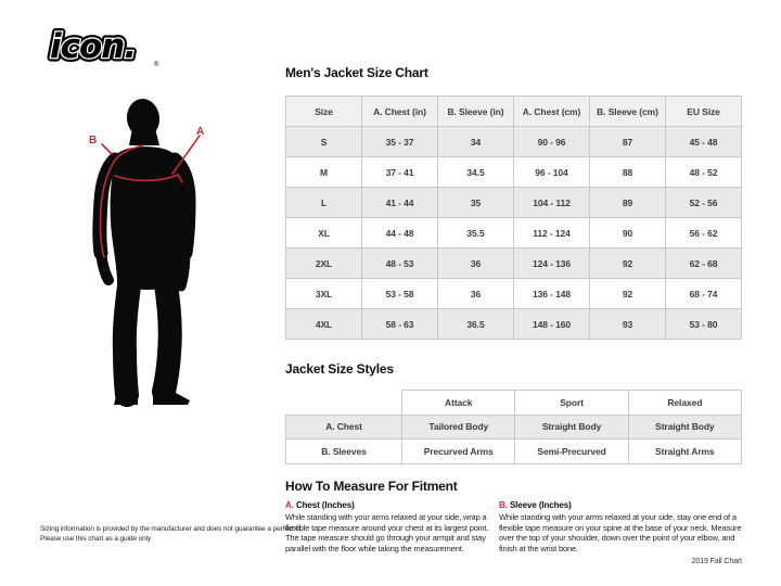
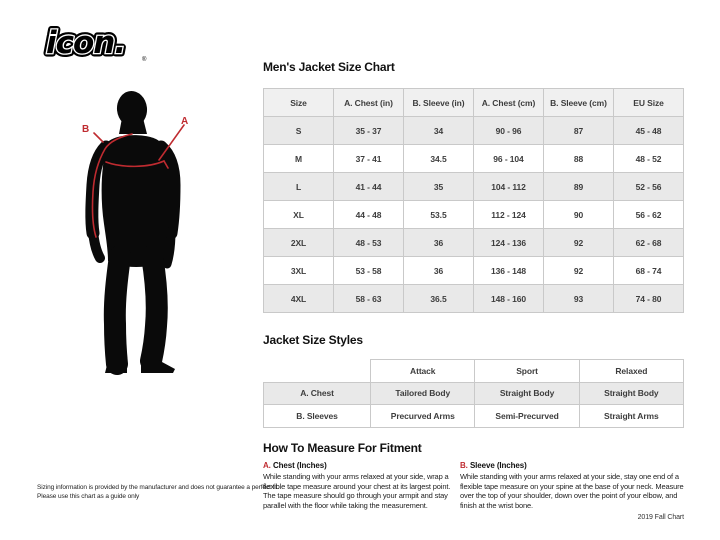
  icon.
  A
  B
  Men's Jacket Size Chart
  Size	A. Chest (in)	B. Sleeve (in)	A. Chest (cm)	B. Sleeve (cm)	EU Size
  S	35 - 37	34	90 - 96	87	45 - 48
  M	37 - 41	34.5	96 - 104	88	48 - 52
  L	41 - 44	35	104 - 112	89	52 - 56
- XL	44 - 48	35.5	112 - 124	90	56 - 62
+ XL	44 - 48	53.5	112 - 124	90	56 - 62
  2XL	48 - 53	36	124 - 136	92	62 - 68
  3XL	53 - 58	36	136 - 148	92	68 - 74
- 4XL	58 - 63	36.5	148 - 160	93	53 - 80
+ 4XL	58 - 63	36.5	148 - 160	93	74 - 80
  Jacket Size Styles
  	Attack	Sport	Relaxed
  A. Chest	Tailored Body	Straight Body	Straight Body
  B. Sleeves	Precurved Arms	Semi-Precurved	Straight Arms
  How To Measure For Fitment
  A. Chest (Inches)
  While standing with your arms relaxed at your side, wrap a flexible tape measure around your chest at its largest point. The tape measure should go through your armpit and stay parallel with the floor while taking the measurement.
  B. Sleeve (Inches)
  While standing with your arms relaxed at your side, stay one end of a flexible tape measure on your spine at the base of your neck. Measure over the top of your shoulder, down over the point of your elbow, and finish at the wrist bone.
